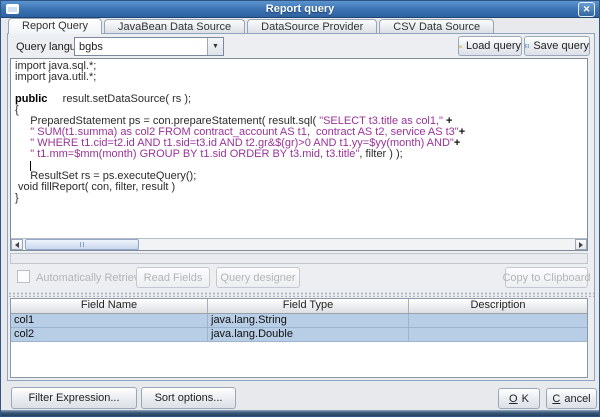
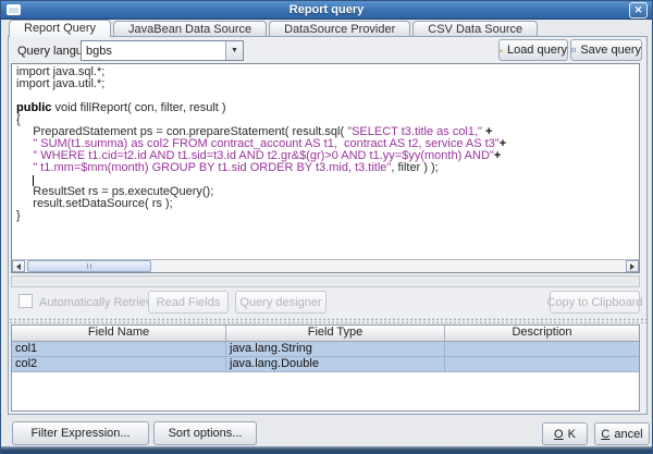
  Report query
  ✕
  Report Query
  JavaBean Data Source
  DataSource Provider
  CSV Data Source
  Query langu
  bgbs
  Load query
  Save query
  import java.sql.*;
  import java.util.*;
- public result.setDataSource( rs );
+ public void fillReport( con, filter, result )
  {
  PreparedStatement ps = con.prepareStatement( result.sql( "SELECT t3.title as col1," +
  " SUM(t1.summa) as col2 FROM contract_account AS t1, contract AS t2, service AS t3"+
  " WHERE t1.cid=t2.id AND t1.sid=t3.id AND t2.gr&$(gr)>0 AND t1.yy=$yy(month) AND"+
  " t1.mm=$mm(month) GROUP BY t1.sid ORDER BY t3.mid, t3.title", filter ) );
  ResultSet rs = ps.executeQuery();
- void fillReport( con, filter, result )
+ result.setDataSource( rs );
  }
  Automatically Retrie
  Read Fields
  Query designer
  Copy to Clipboard
  Field Name
  Field Type
  Description
  col1
  java.lang.String
  col2
  java.lang.Double
  Filter Expression...
  Sort options...
  O
  K
  C
  ancel
